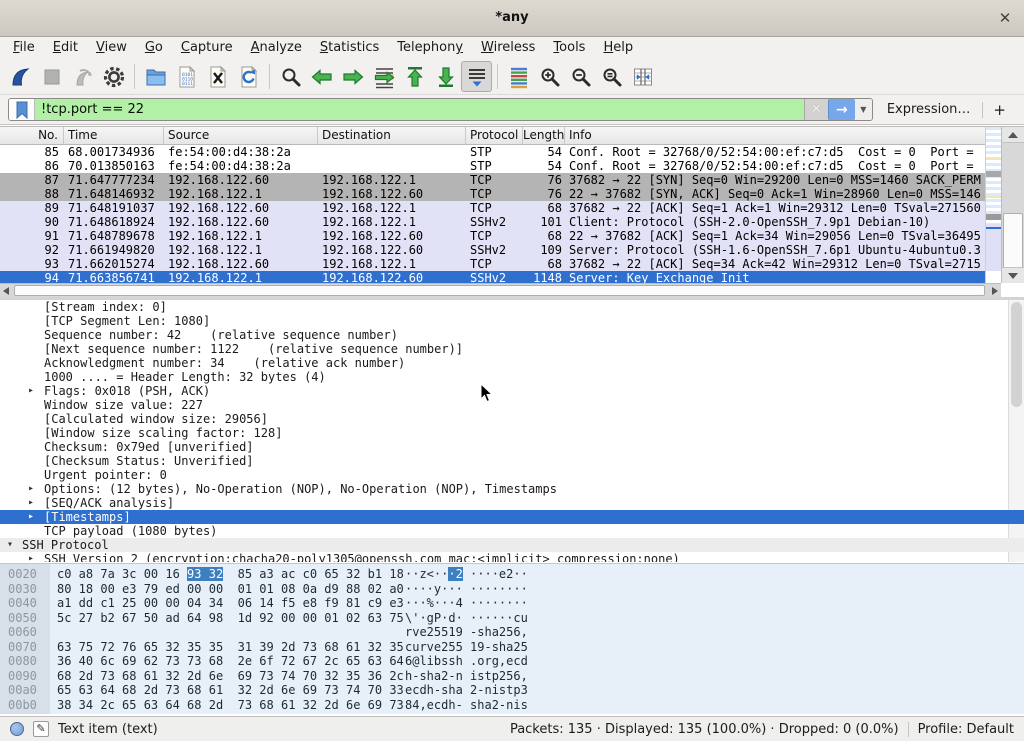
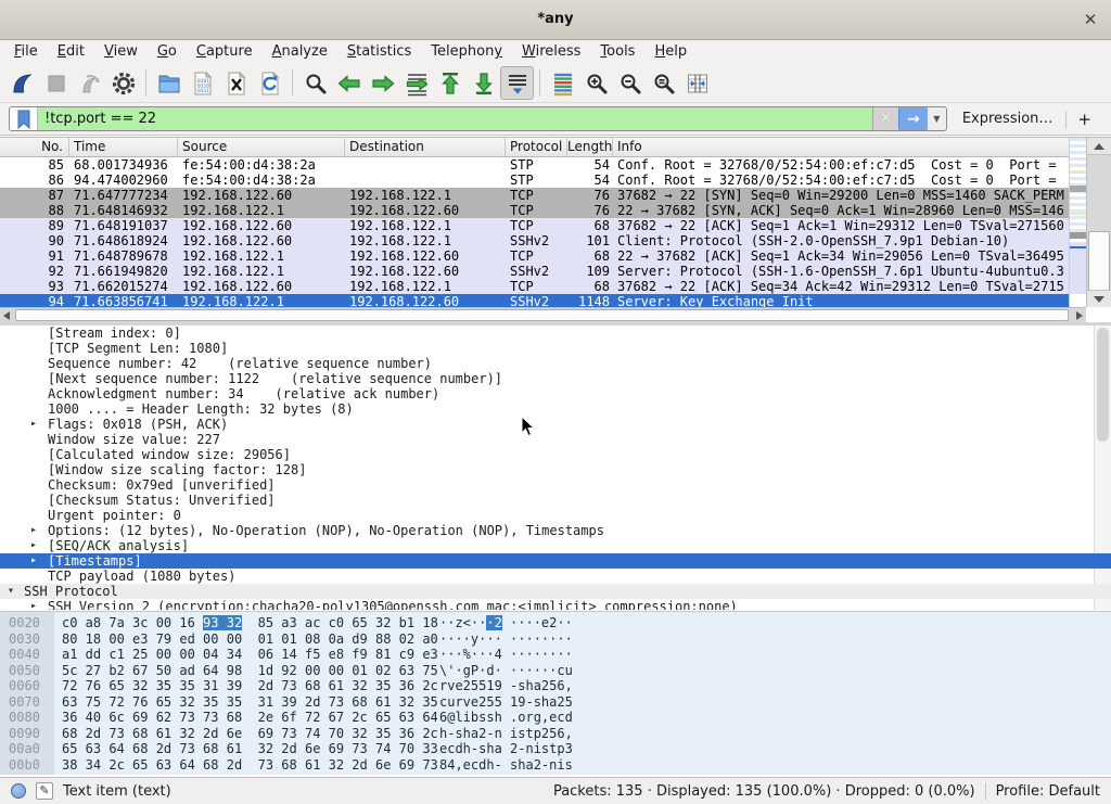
  *any
  ✕
  File
  Edit
  View
  Go
  Capture
  Analyze
  Statistics
  Telephony
  Wireless
  Tools
  Help
  !tcp.port == 22
  ✕
  →
  ▼
  Expression…
  +
  No.
  Time
  Source
  Destination
  Protocol
  Length
  Info
  85
  68.001734936
  fe:54:00:d4:38:2a
  STP
  54
  Conf. Root = 32768/0/52:54:00:ef:c7:d5 Cost = 0 Port =
  86
- 70.013850163
+ 94.474002960
  fe:54:00:d4:38:2a
  STP
  54
  Conf. Root = 32768/0/52:54:00:ef:c7:d5 Cost = 0 Port =
  87
  71.647777234
  192.168.122.60
  192.168.122.1
  TCP
  76
  37682 → 22 [SYN] Seq=0 Win=29200 Len=0 MSS=1460 SACK_PERM
  88
  71.648146932
  192.168.122.1
  192.168.122.60
  TCP
  76
  22 → 37682 [SYN, ACK] Seq=0 Ack=1 Win=28960 Len=0 MSS=146
  89
  71.648191037
  192.168.122.60
  192.168.122.1
  TCP
  68
  37682 → 22 [ACK] Seq=1 Ack=1 Win=29312 Len=0 TSval=271560
  90
  71.648618924
  192.168.122.60
  192.168.122.1
  SSHv2
  101
  Client: Protocol (SSH-2.0-OpenSSH_7.9p1 Debian-10)
  91
  71.648789678
  192.168.122.1
  192.168.122.60
  TCP
  68
  22 → 37682 [ACK] Seq=1 Ack=34 Win=29056 Len=0 TSval=36495
  92
  71.661949820
  192.168.122.1
  192.168.122.60
  SSHv2
  109
  Server: Protocol (SSH-1.6-OpenSSH_7.6p1 Ubuntu-4ubuntu0.3
  93
  71.662015274
  192.168.122.60
  192.168.122.1
  TCP
  68
  37682 → 22 [ACK] Seq=34 Ack=42 Win=29312 Len=0 TSval=2715
  94
  71.663856741
  192.168.122.1
  192.168.122.60
  SSHv2
  1148
  Server: Key Exchange Init
  [Stream index: 0]
  [TCP Segment Len: 1080]
  Sequence number: 42 (relative sequence number)
  [Next sequence number: 1122 (relative sequence number)]
  Acknowledgment number: 34 (relative ack number)
- 1000 .... = Header Length: 32 bytes (4)
+ 1000 .... = Header Length: 32 bytes (8)
  ▸
  Flags: 0x018 (PSH, ACK)
  Window size value: 227
  [Calculated window size: 29056]
  [Window size scaling factor: 128]
  Checksum: 0x79ed [unverified]
  [Checksum Status: Unverified]
  Urgent pointer: 0
  ▸
  Options: (12 bytes), No-Operation (NOP), No-Operation (NOP), Timestamps
  ▸
  [SEQ/ACK analysis]
  ▸
  [Timestamps]
  TCP payload (1080 bytes)
  ▾
  SSH Protocol
  ▸
  SSH Version 2 (encryption:chacha20-poly1305@openssh.com mac:<implicit> compression:none)
  0020
  c0 a8 7a 3c 00 16 93 32 85 a3 ac c0 65 32 b1 18
  ··z<···2 ····e2··
  0030
  80 18 00 e3 79 ed 00 00 01 01 08 0a d9 88 02 a0
  ····y··· ········
  0040
  a1 dd c1 25 00 00 04 34 06 14 f5 e8 f9 81 c9 e3
  ···%···4 ········
  0050
  5c 27 b2 67 50 ad 64 98 1d 92 00 00 01 02 63 75
  \'·gP·d· ······cu
  0060
+ 72 76 65 32 35 35 31 39 2d 73 68 61 32 35 36 2c
  rve25519 -sha256,
  0070
  63 75 72 76 65 32 35 35 31 39 2d 73 68 61 32 35
  curve255 19-sha25
  0080
  36 40 6c 69 62 73 73 68 2e 6f 72 67 2c 65 63 64
  6@libssh .org,ecd
  0090
  68 2d 73 68 61 32 2d 6e 69 73 74 70 32 35 36 2c
  h-sha2-n istp256,
  00a0
  65 63 64 68 2d 73 68 61 32 2d 6e 69 73 74 70 33
  ecdh-sha 2-nistp3
  00b0
  38 34 2c 65 63 64 68 2d 73 68 61 32 2d 6e 69 73
  84,ecdh- sha2-nis
  ✎
  Text item (text)
  Packets: 135 · Displayed: 135 (100.0%) · Dropped: 0 (0.0%)
  Profile: Default
